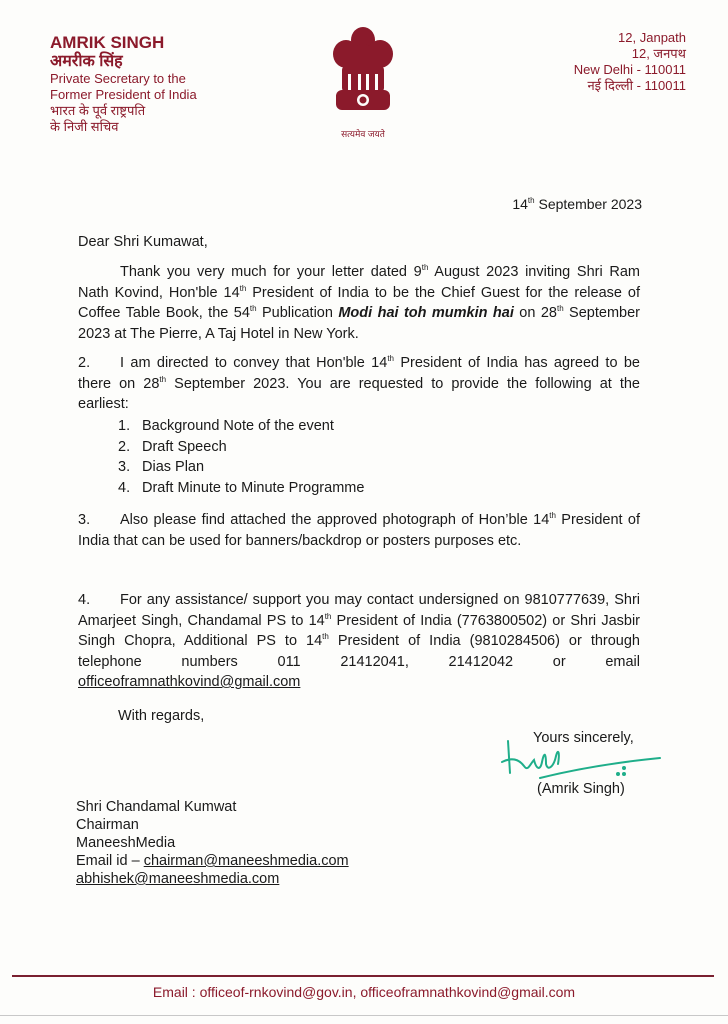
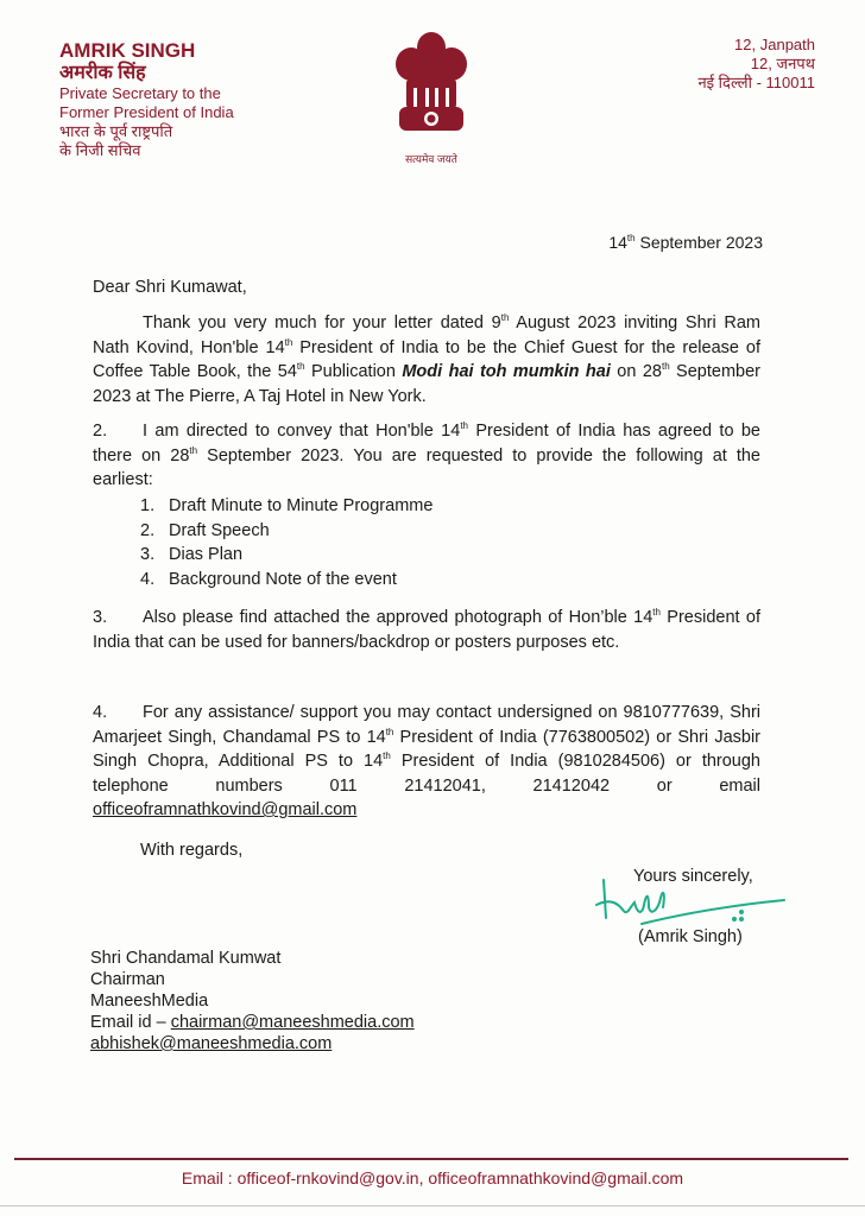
  AMRIK SINGH
  अमरीक सिंह
  Private Secretary to the
  Former President of India
  भारत के पूर्व राष्ट्रपति
  के निजी सचिव
  सत्यमेव जयते
  12, Janpath
  12, जनपथ
- New Delhi - 110011
  नई दिल्ली - 110011
  14th September 2023
  Dear Shri Kumawat,
  Thank you very much for your letter dated 9th August 2023 inviting Shri Ram Nath Kovind, Hon'ble 14th President of India to be the Chief Guest for the release of Coffee Table Book, the 54th Publication Modi hai toh mumkin hai on 28th September 2023 at The Pierre, A Taj Hotel in New York.
  2. I am directed to convey that Hon'ble 14th President of India has agreed to be there on 28th September 2023. You are requested to provide the following at the earliest:
- 1. Background Note of the event
+ 1. Draft Minute to Minute Programme
  2. Draft Speech
  3. Dias Plan
- 4. Draft Minute to Minute Programme
+ 4. Background Note of the event
  3. Also please find attached the approved photograph of Hon’ble 14th President of India that can be used for banners/backdrop or posters purposes etc.
  4. For any assistance/ support you may contact undersigned on 9810777639, Shri Amarjeet Singh, Chandamal PS to 14th President of India (7763800502) or Shri Jasbir Singh Chopra, Additional PS to 14th President of India (9810284506) or through telephone numbers 011 21412041, 21412042 or email officeoframnathkovind@gmail.com
  With regards,
  Yours sincerely,
  (Amrik Singh)
  Shri Chandamal Kumwat
  Chairman
  ManeeshMedia
  Email id – chairman@maneeshmedia.com
  abhishek@maneeshmedia.com
  Email : officeof-rnkovind@gov.in, officeoframnathkovind@gmail.com
